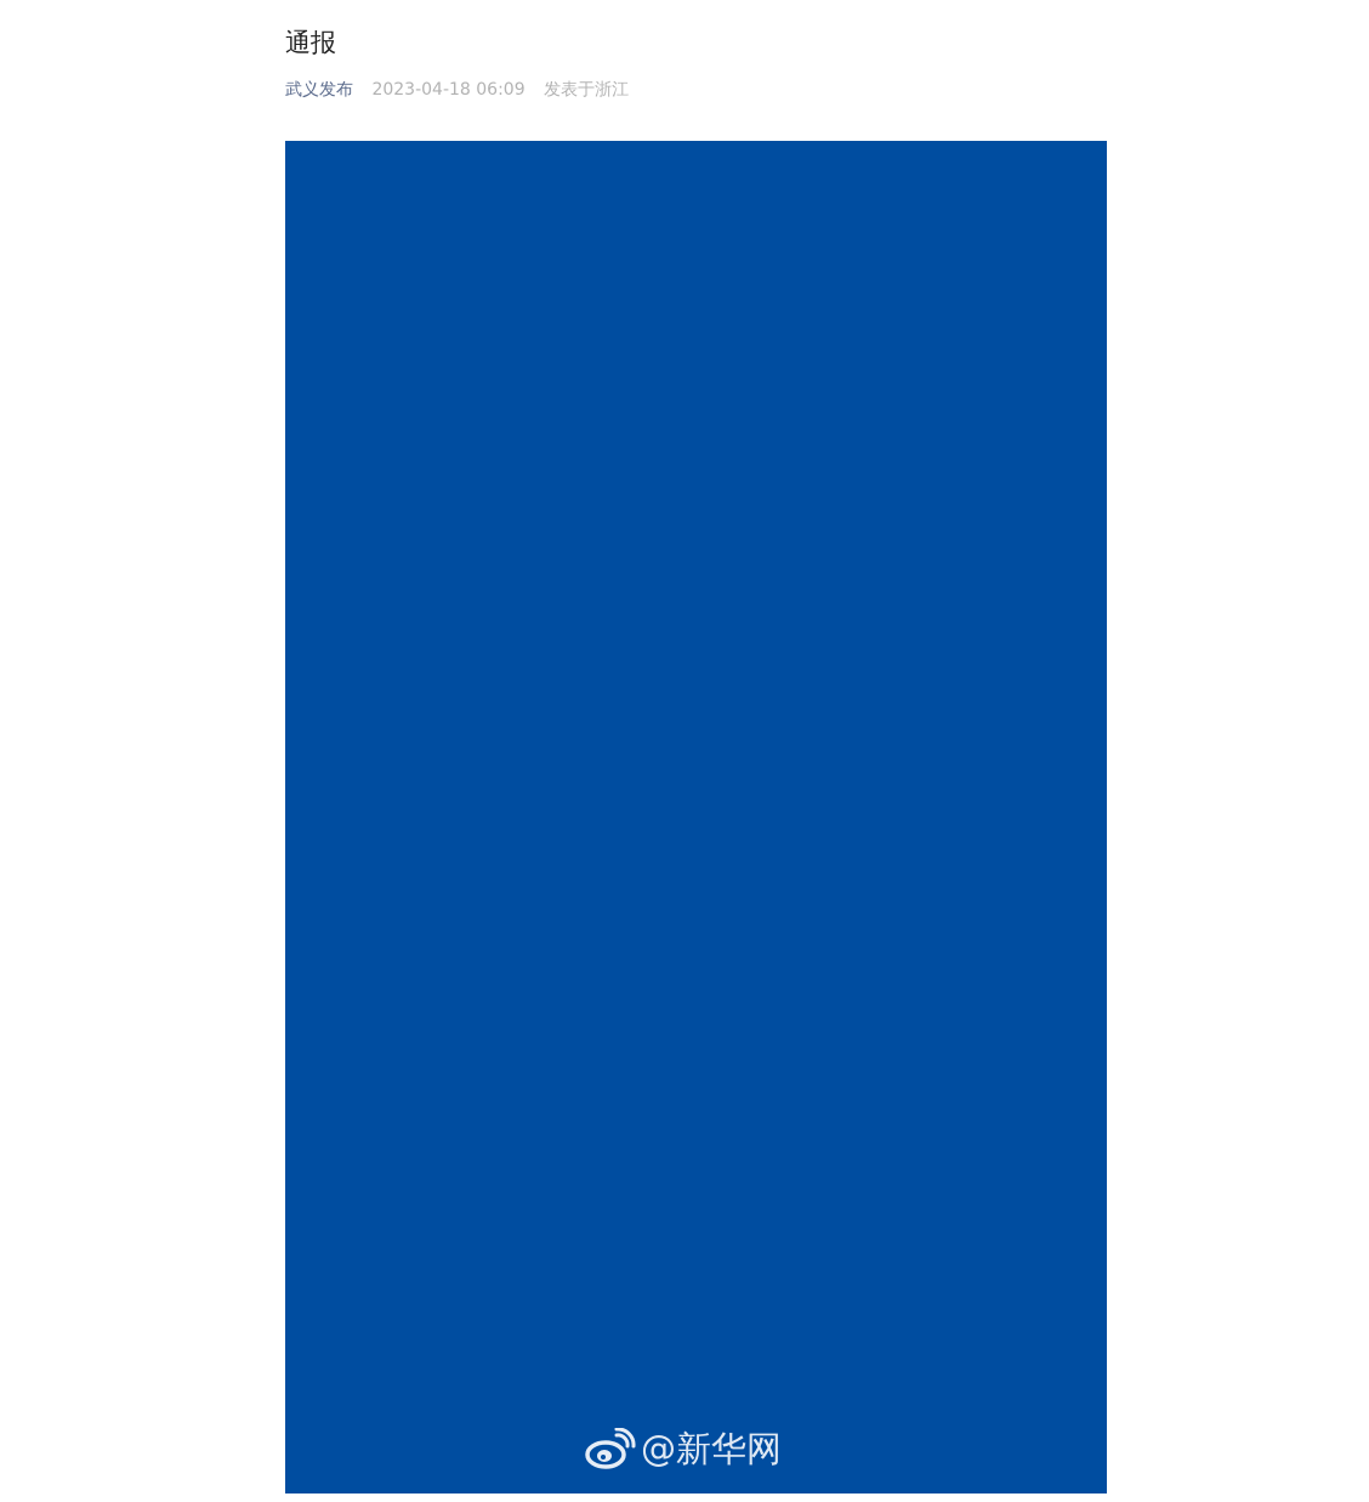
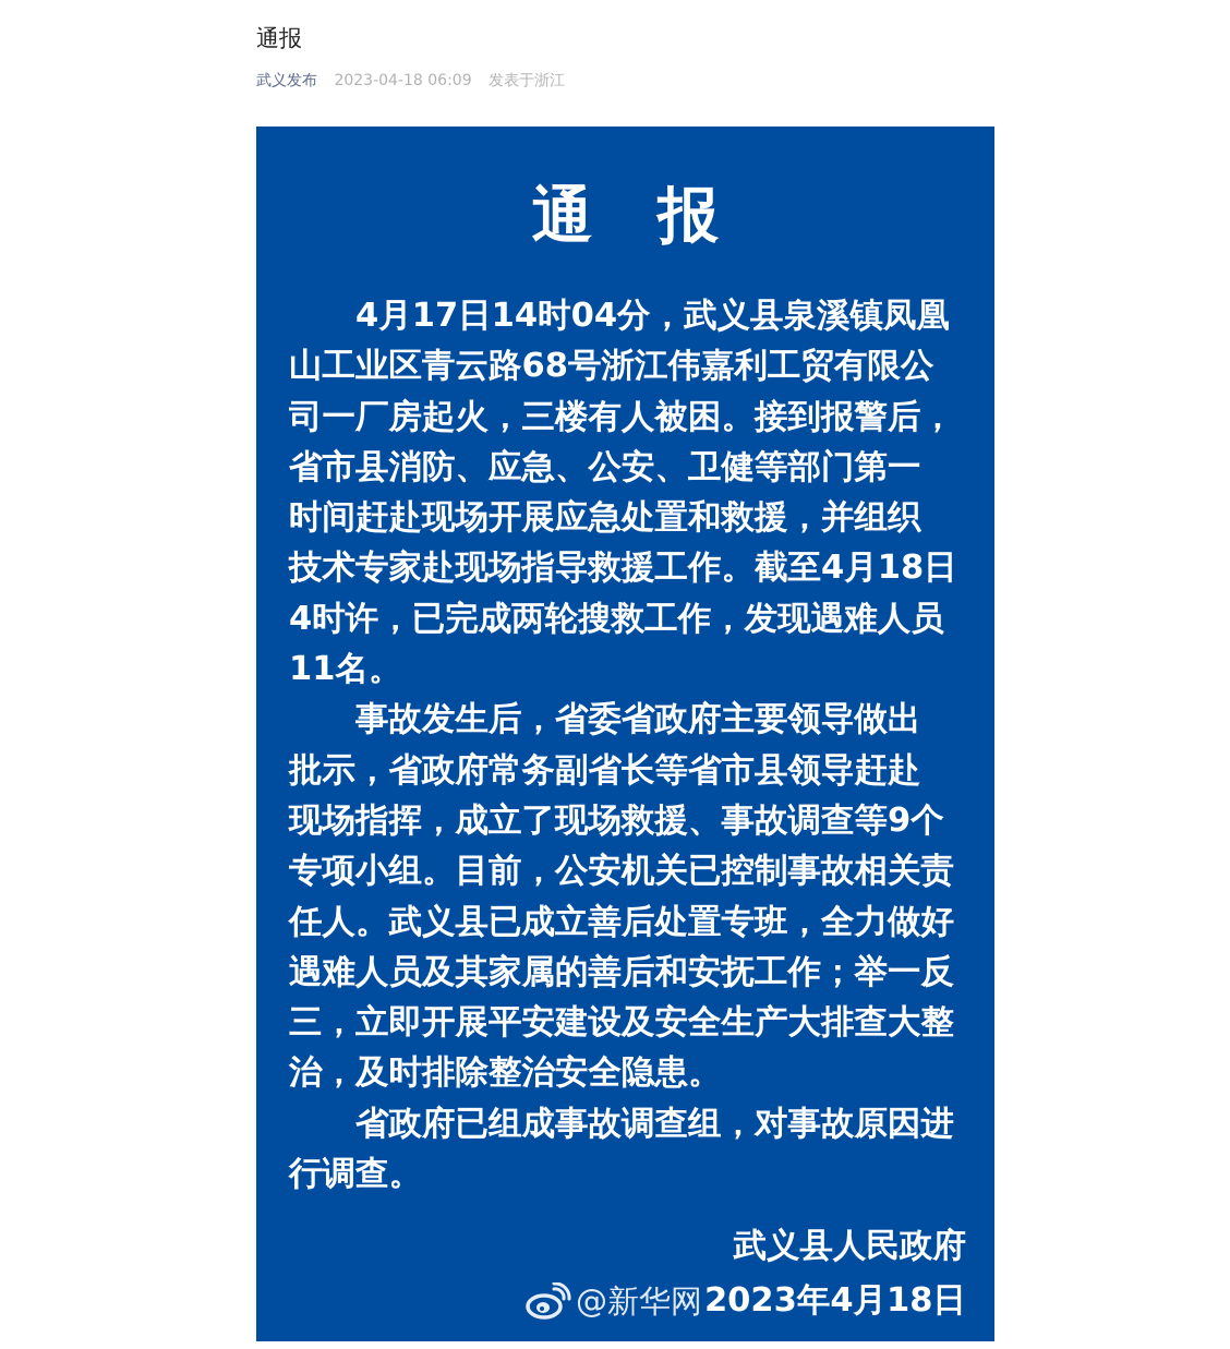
  通报
  武义发布 2023-04-18 06:09 发表于浙江
+ 通 报
+ 4月17日14时04分，武义县泉溪镇凤凰
+ 山工业区青云路68号浙江伟嘉利工贸有限公
+ 司一厂房起火，三楼有人被困。接到报警后，
+ 省市县消防、应急、公安、卫健等部门第一
+ 时间赶赴现场开展应急处置和救援，并组织
+ 技术专家赴现场指导救援工作。截至4月18日
+ 4时许，已完成两轮搜救工作，发现遇难人员
+ 11名。
+ 事故发生后，省委省政府主要领导做出
+ 批示，省政府常务副省长等省市县领导赶赴
+ 现场指挥，成立了现场救援、事故调查等9个
+ 专项小组。目前，公安机关已控制事故相关责
+ 任人。武义县已成立善后处置专班，全力做好
+ 遇难人员及其家属的善后和安抚工作；举一反
+ 三，立即开展平安建设及安全生产大排查大整
+ 治，及时排除整治安全隐患。
+ 省政府已组成事故调查组，对事故原因进
+ 行调查。
+ 武义县人民政府
+ 2023年4月18日
  @新华网
